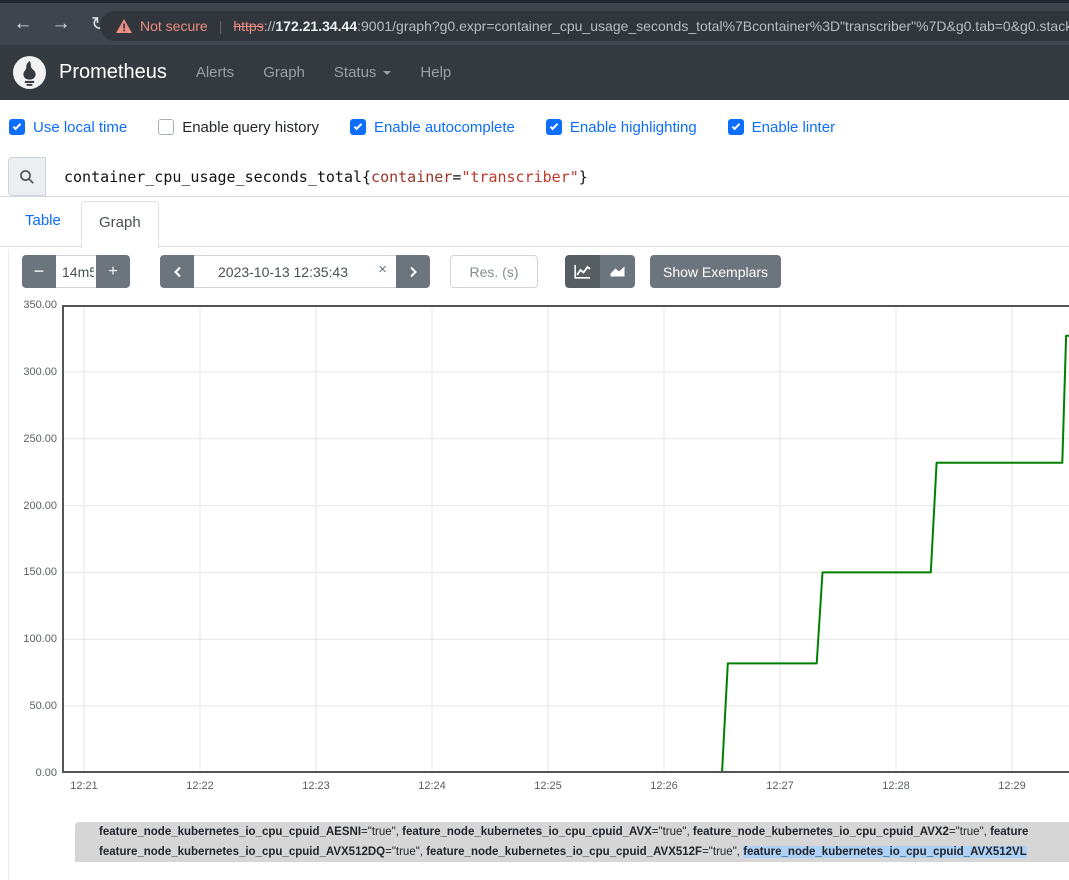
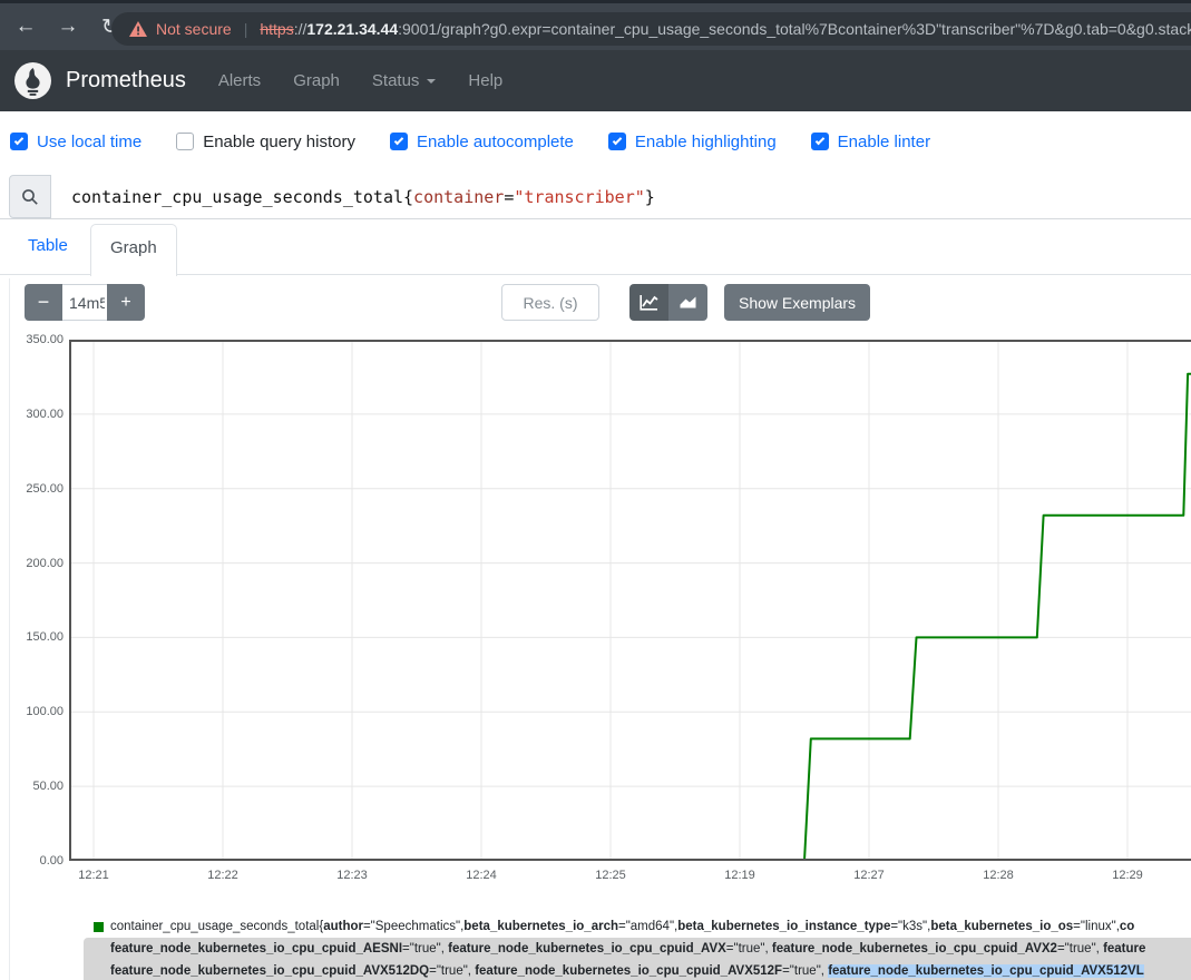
  ←
  →
  ↻
  Not secure
  |
  https://172.21.34.44:9001/graph?g0.expr=container_cpu_usage_seconds_total%7Bcontainer%3D"transcriber"%7D&g0.tab=0&g0.stac
  Prometheus
  Alerts
  Graph
  Status
  Help
  Use local time
  Enable query history
  Enable autocomplete
  Enable highlighting
  Enable linter
  container_cpu_usage_seconds_total{container="transcriber"}
  Table
  Graph
  −
  +
- 2023-10-13 12:35:43
- ×
  Res. (s)
  Show Exemplars
  0.00
  50.00
  100.00
  150.00
  200.00
  250.00
  300.00
  350.00
  12:21
  12:22
  12:23
  12:24
  12:25
- 12:26
+ 12:19
  12:27
  12:28
  12:29
+ container_cpu_usage_seconds_total{
+ author
+ ="Speechmatics",
+ beta_kubernetes_io_arch
+ ="amd64",
+ beta_kubernetes_io_instance_type
+ ="k3s",
+ beta_kubernetes_io_os
+ ="linux",
+ co
  feature_node_kubernetes_io_cpu_cpuid_AESNI="true", feature_node_kubernetes_io_cpu_cpuid_AVX="true", feature_node_kubernetes_io_cpu_cpuid_AVX2="true", feature
  feature_node_kubernetes_io_cpu_cpuid_AVX512DQ="true", feature_node_kubernetes_io_cpu_cpuid_AVX512F="true", feature_node_kubernetes_io_cpu_cpuid_AVX512VL
